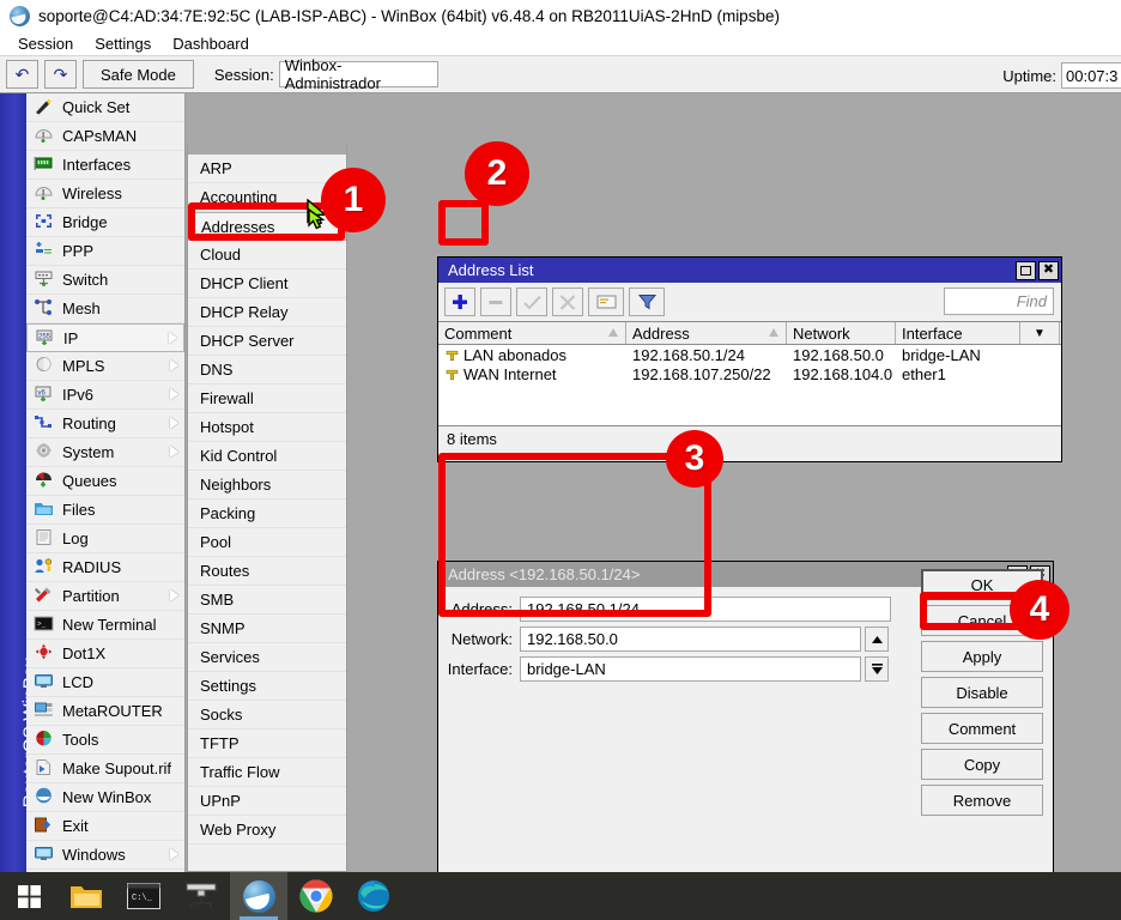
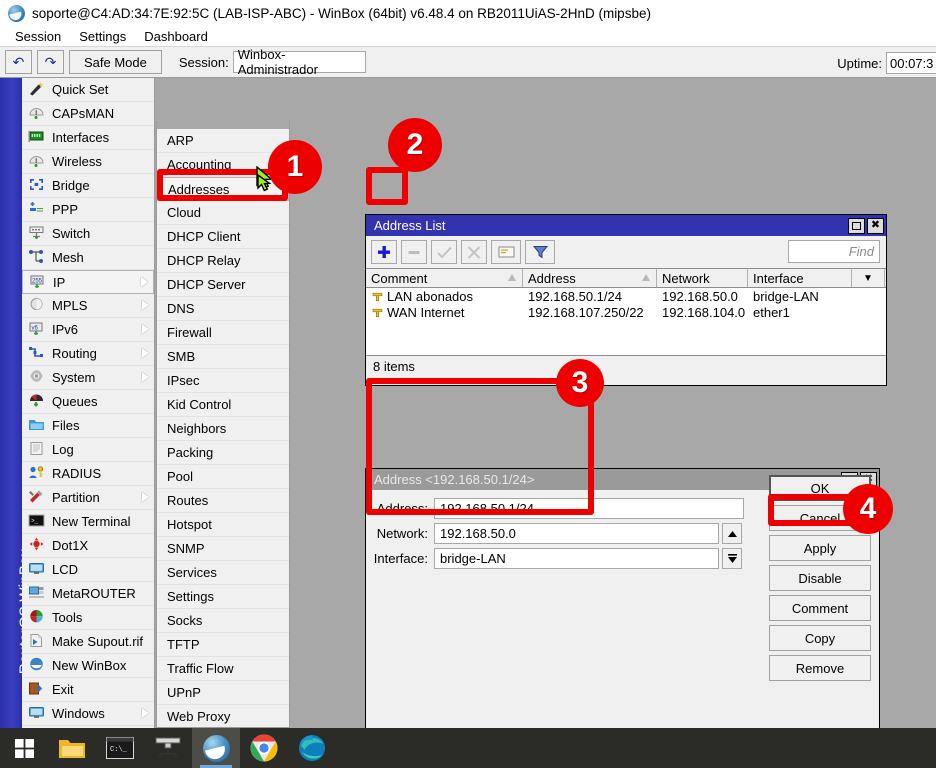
  soporte@C4:AD:34:7E:92:5C (LAB-ISP-ABC) - WinBox (64bit) v6.48.4 on RB2011UiAS-2HnD (mipsbe)
  Session
  Settings
  Dashboard
  ↶
  ↷
  Safe Mode
  Session:
  Winbox-Administrador
  Uptime:
  00:07:3
  Quick Set
  CAPsMAN
  Interfaces
  Wireless
  Bridge
  PPP
  Switch
  Mesh
  IP
  MPLS
  IPv6
  Routing
  System
  Queues
  Files
  Log
  RADIUS
  Partition
  New Terminal
  Dot1X
  LCD
  MetaROUTER
  Tools
  Make Supout.rif
  New WinBox
  Exit
  Windows
  ARP
  Accounting
  Addresses
  Cloud
  DHCP Client
  DHCP Relay
  DHCP Server
  DNS
  Firewall
- Hotspot
+ SMB
+ IPsec
  Kid Control
  Neighbors
  Packing
  Pool
  Routes
- SMB
+ Hotspot
  SNMP
  Services
  Settings
  Socks
  TFTP
  Traffic Flow
  UPnP
  Web Proxy
  Address List
  ✖
  Find
  Comment
  Address
  Network
  Interface
  ▼
  LAN abonados
  192.168.50.1/24
  192.168.50.0
  bridge-LAN
  WAN Internet
  192.168.107.250/22
  192.168.104.0
  ether1
  8 items
  Address <192.168.50.1/24>
  Address:
  192.168.50.1/24
  Network:
  192.168.50.0
  Interface:
  bridge-LAN
  OK
  Cancel
  Apply
  Disable
  Comment
  Copy
  Remove
  1
  2
  3
  4
  C:\_
